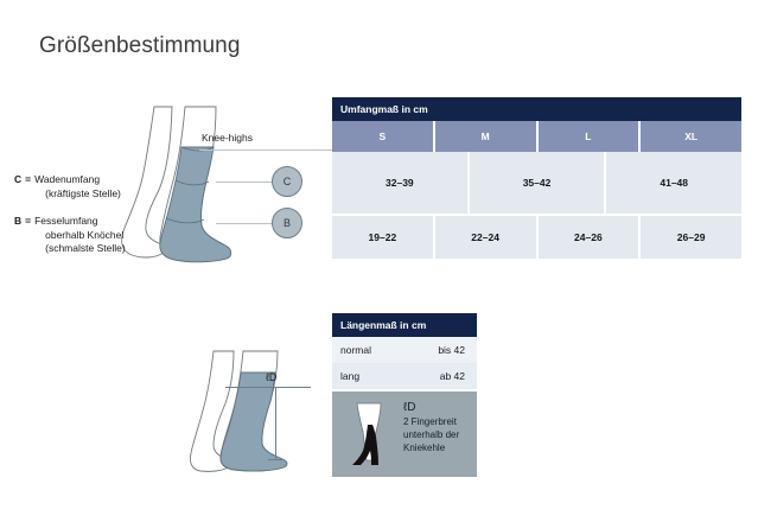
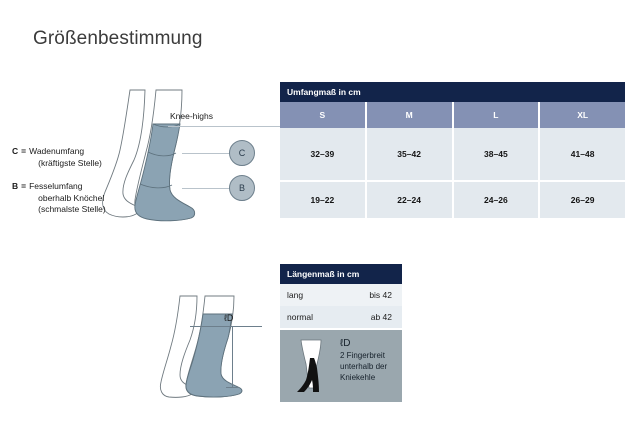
  Größenbestimmung
  Knee-highs
  C
  B
  C
  =
  Wadenumfang
  (kräftigste Stelle)
  B
  =
  Fesselumfang
  oberhalb Knöchel
  (schmalste Stelle)
  Umfangmaß in cm
  S
  M
  L
  XL
  32–39
  35–42
+ 38–45
  41–48
  19–22
  22–24
  24–26
  26–29
  ℓD
  Längenmaß in cm
- normal
+ lang
  bis 42
- lang
+ normal
  ab 42
  ℓD
  2 Fingerbreit
  unterhalb der
  Kniekehle
